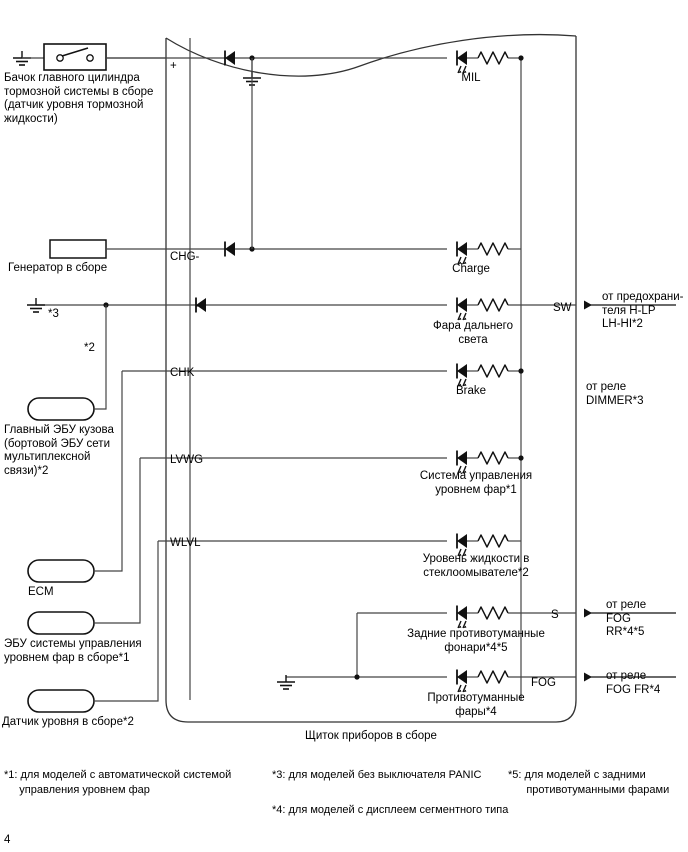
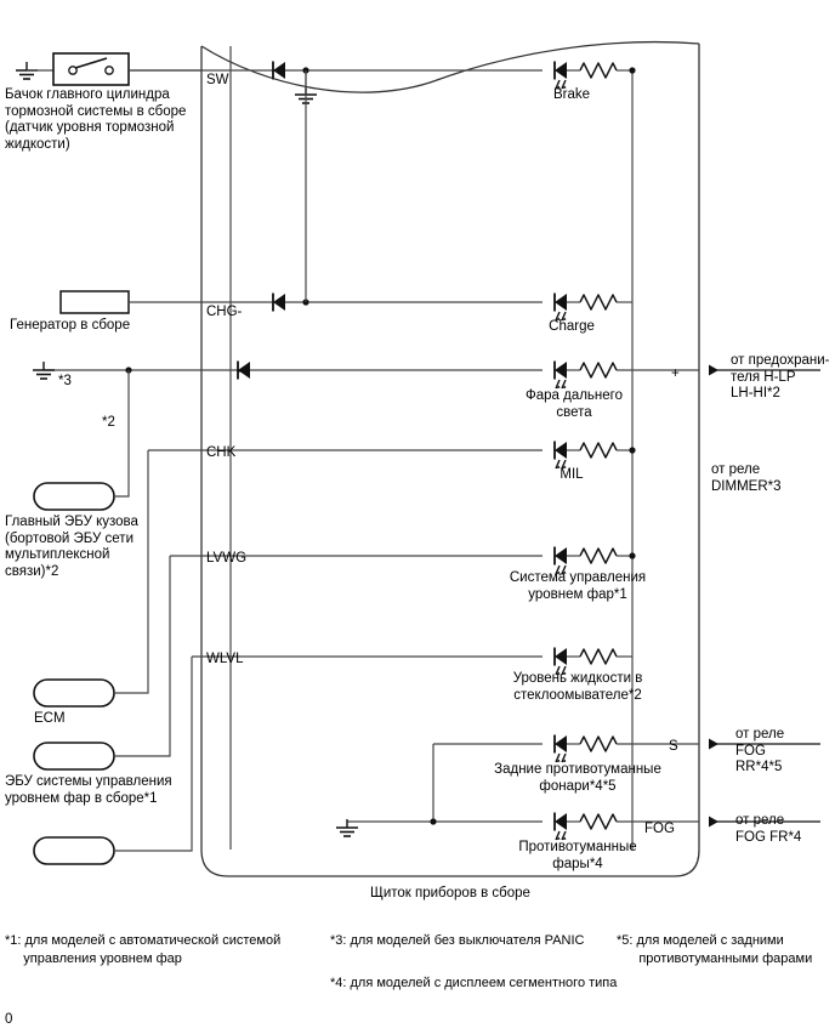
  Бачок главного цилиндра
  тормозной системы в сборе
  (датчик уровня тормозной
  жидкости)
  Генератор в сборе
  Главный ЭБУ кузова
  (бортовой ЭБУ сети
  мультиплексной
  связи)*2
  ECM
  ЭБУ системы управления
  уровнем фар в сборе*1
- Датчик уровня в сборе*2
  *3
  *2
- +
+ SW
  CHG-
  -
  CHK
  LVWG
  WLVL
- SW
+ +
  S
  FOG
- MIL
+ Brake
  Charge
  Фара дальнего
  света
- Brake
+ MIL
  Система управления
  уровнем фар*1
  Уровень жидкости в
  стеклоомывателе*2
  Задние противотуманные
  фонари*4*5
  Противотуманные
  фары*4
  от предохрани-
  теля H-LP
  LH-HI*2
  от реле
  DIMMER*3
  от реле
  FOG
  RR*4*5
  от реле
  FOG FR*4
  Щиток приборов в сборе
  *1: для моделей с автоматической системой
  управления уровнем фар
  *3: для моделей без выключателя PANIC
  *4: для моделей с дисплеем сегментного типа
  *5: для моделей с задними
  противотуманными фарами
- 4
+ 0
